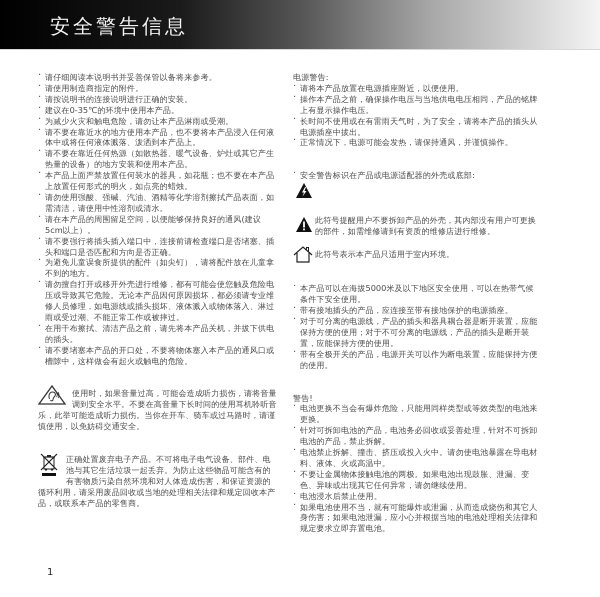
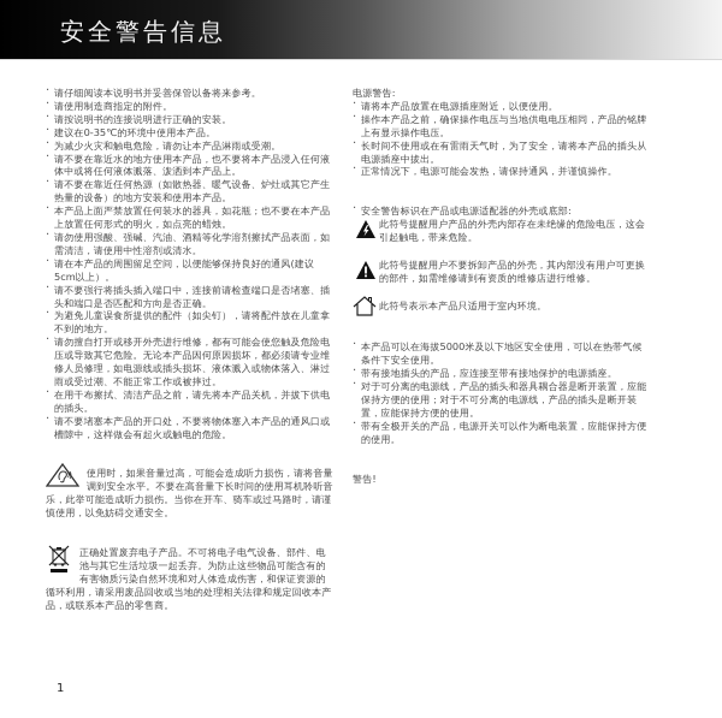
  安全警告信息
  请仔细阅读本说明书并妥善保管以备将来参考。
  请使用制造商指定的附件。
  请按说明书的连接说明进行正确的安装。
  建议在0-35℃的环境中使用本产品。
  为减少火灾和触电危险，请勿让本产品淋雨或受潮。
  请不要在靠近水的地方使用本产品，也不要将本产品浸入任何液体中或将任何液体溅落、泼洒到本产品上。
  请不要在靠近任何热源（如散热器、暖气设备、炉灶或其它产生热量的设备）的地方安装和使用本产品。
  本产品上面严禁放置任何装水的器具，如花瓶；也不要在本产品上放置任何形式的明火，如点亮的蜡烛。
  请勿使用强酸、强碱、汽油、酒精等化学溶剂擦拭产品表面，如需清洁，请使用中性溶剂或清水。
  请在本产品的周围留足空间，以便能够保持良好的通风(建议5cm以上）。
  请不要强行将插头插入端口中，连接前请检查端口是否堵塞、插头和端口是否匹配和方向是否正确。
  为避免儿童误食所提供的配件（如尖钉），请将配件放在儿童拿不到的地方。
  请勿擅自打开或移开外壳进行维修，都有可能会使您触及危险电压或导致其它危险。无论本产品因何原因损坏，都必须请专业维修人员修理，如电源线或插头损坏、液体溅入或物体落入、淋过雨或受过潮、不能正常工作或被摔过。
  在用干布擦拭、清洁产品之前，请先将本产品关机，并拔下供电的插头。
  请不要堵塞本产品的开口处，不要将物体塞入本产品的通风口或槽隙中，这样做会有起火或触电的危险。
  使用时，如果音量过高，可能会造成听力损伤，请将音量调到安全水平。不要在高音量下长时间的使用耳机聆听音乐，此举可能造成听力损伤。当你在开车、骑车或过马路时，请谨慎使用，以免妨碍交通安全。
  正确处置废弃电子产品。不可将电子电气设备、部件、电池与其它生活垃圾一起丢弃。为防止这些物品可能含有的有害物质污染自然环境和对人体造成伤害，和保证资源的循环利用，请采用废品回收或当地的处理相关法律和规定回收本产品，或联系本产品的零售商。
  电源警告:
  请将本产品放置在电源插座附近，以便使用。
  操作本产品之前，确保操作电压与当地供电电压相同，产品的铭牌上有显示操作电压。
  长时间不使用或在有雷雨天气时，为了安全，请将本产品的插头从电源插座中拔出。
  正常情况下，电源可能会发热，请保持通风，并谨慎操作。
  安全警告标识在产品或电源适配器的外壳或底部:
+ 此符号提醒用户产品的外壳内部存在未绝缘的危险电压，这会引起触电，带来危险。
  此符号提醒用户不要拆卸产品的外壳，其内部没有用户可更换的部件，如需维修请到有资质的维修店进行维修。
  此符号表示本产品只适用于室内环境。
  本产品可以在海拔5000米及以下地区安全使用，可以在热带气候条件下安全使用。
  带有接地插头的产品，应连接至带有接地保护的电源插座。
  对于可分离的电源线，产品的插头和器具耦合器是断开装置，应能保持方便的使用；对于不可分离的电源线，产品的插头是断开装置，应能保持方便的使用。
  带有全极开关的产品，电源开关可以作为断电装置，应能保持方便的使用。
  警告!
- 电池更换不当会有爆炸危险，只能用同样类型或等效类型的电池来更换。
- 针对可拆卸电池的产品，电池务必回收或妥善处理，针对不可拆卸电池的产品，禁止拆解。
- 电池禁止拆解、撞击、挤压或投入火中。请勿使电池暴露在导电材料、液体、火或高温中。
- 不要让金属物体接触电池的两极。如果电池出现鼓胀、泄漏、变色、异味或出现其它任何异常，请勿继续使用。
- 电池浸水后禁止使用。
- 如果电池使用不当，就有可能爆炸或泄漏，从而造成烧伤和其它人身伤害；如果电池泄漏，应小心并根据当地的电池处理相关法律和规定要求立即弃置电池。
  1
